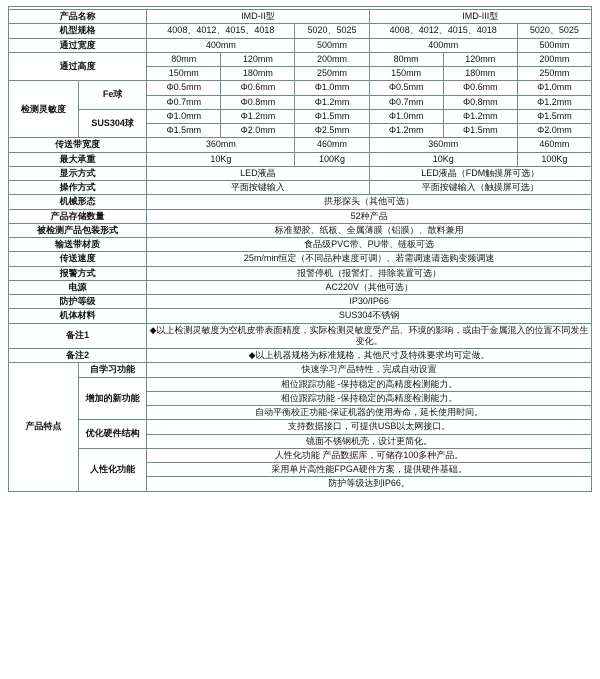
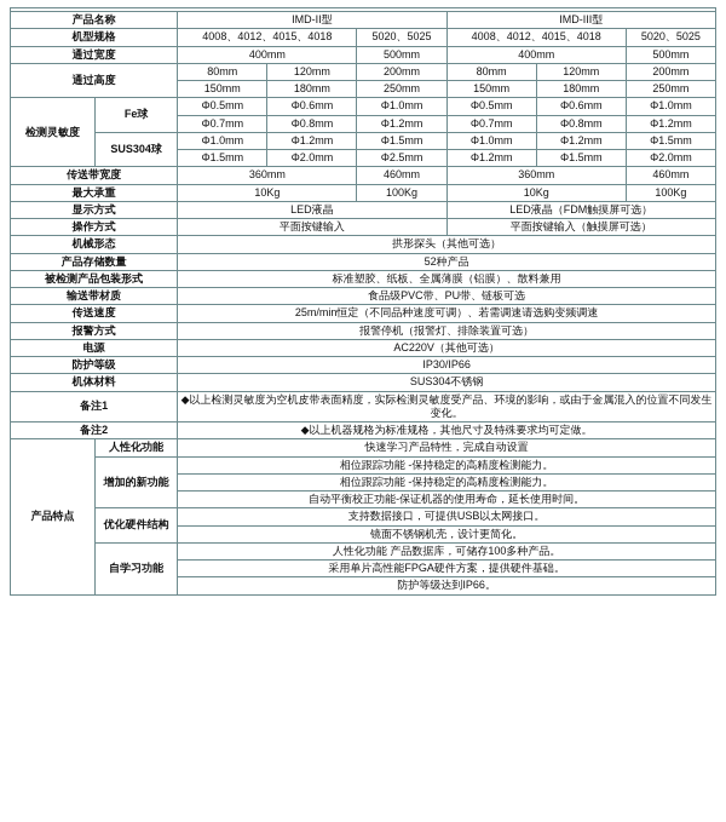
  产品名称	IMD-II型	IMD-III型
  机型规格	4008、4012、4015、4018	5020、5025	4008、4012、4015、4018	5020、5025
  通过宽度	400mm	500mm	400mm	500mm
  通过高度	80mm	120mm	200mm	80mm	120mm	200mm
  150mm	180mm	250mm	150mm	180mm	250mm
  检测灵敏度	Fe球	Φ0.5mm	Φ0.6mm	Φ1.0mm	Φ0.5mm	Φ0.6mm	Φ1.0mm
  Φ0.7mm	Φ0.8mm	Φ1.2mm	Φ0.7mm	Φ0.8mm	Φ1.2mm
  SUS304球	Φ1.0mm	Φ1.2mm	Φ1.5mm	Φ1.0mm	Φ1.2mm	Φ1.5mm
  Φ1.5mm	Φ2.0mm	Φ2.5mm	Φ1.2mm	Φ1.5mm	Φ2.0mm
  传送带宽度	360mm	460mm	360mm	460mm
  最大承重	10Kg	100Kg	10Kg	100Kg
  显示方式	LED液晶	LED液晶（FDM触摸屏可选）
  操作方式	平面按键输入	平面按键输入（触摸屏可选）
  机械形态	拱形探头（其他可选）
  产品存储数量	52种产品
  被检测产品包装形式	标准塑胶、纸板、全属薄膜（铝膜）、散料兼用
  输送带材质	食品级PVC带、PU带、链板可选
  传送速度	25m/min恒定（不同品种速度可调）、若需调速请选购变频调速
  报警方式	报警停机（报警灯、排除装置可选）
  电源	AC220V（其他可选）
  防护等级	IP30/IP66
  机体材料	SUS304不锈钢
  备注1	◆以上检测灵敏度为空机皮带表面精度，实际检测灵敏度受产品、环境的影响，或由于金属混入的位置不同发生变化。
  备注2	◆以上机器规格为标准规格，其他尺寸及特殊要求均可定做。
- 产品特点	自学习功能	快速学习产品特性，完成自动设置
+ 产品特点	人性化功能	快速学习产品特性，完成自动设置
  增加的新功能	相位跟踪功能 -保持稳定的高精度检测能力。
  相位跟踪功能 -保持稳定的高精度检测能力。
  自动平衡校正功能-保证机器的使用寿命，延长使用时间。
  优化硬件结构	支持数据接口，可提供USB以太网接口。
  镜面不锈钢机壳，设计更简化。
- 人性化功能	人性化功能 产品数据库，可储存100多种产品。
+ 自学习功能	人性化功能 产品数据库，可储存100多种产品。
  采用单片高性能FPGA硬件方案，提供硬件基础。
  防护等级达到IP66。
